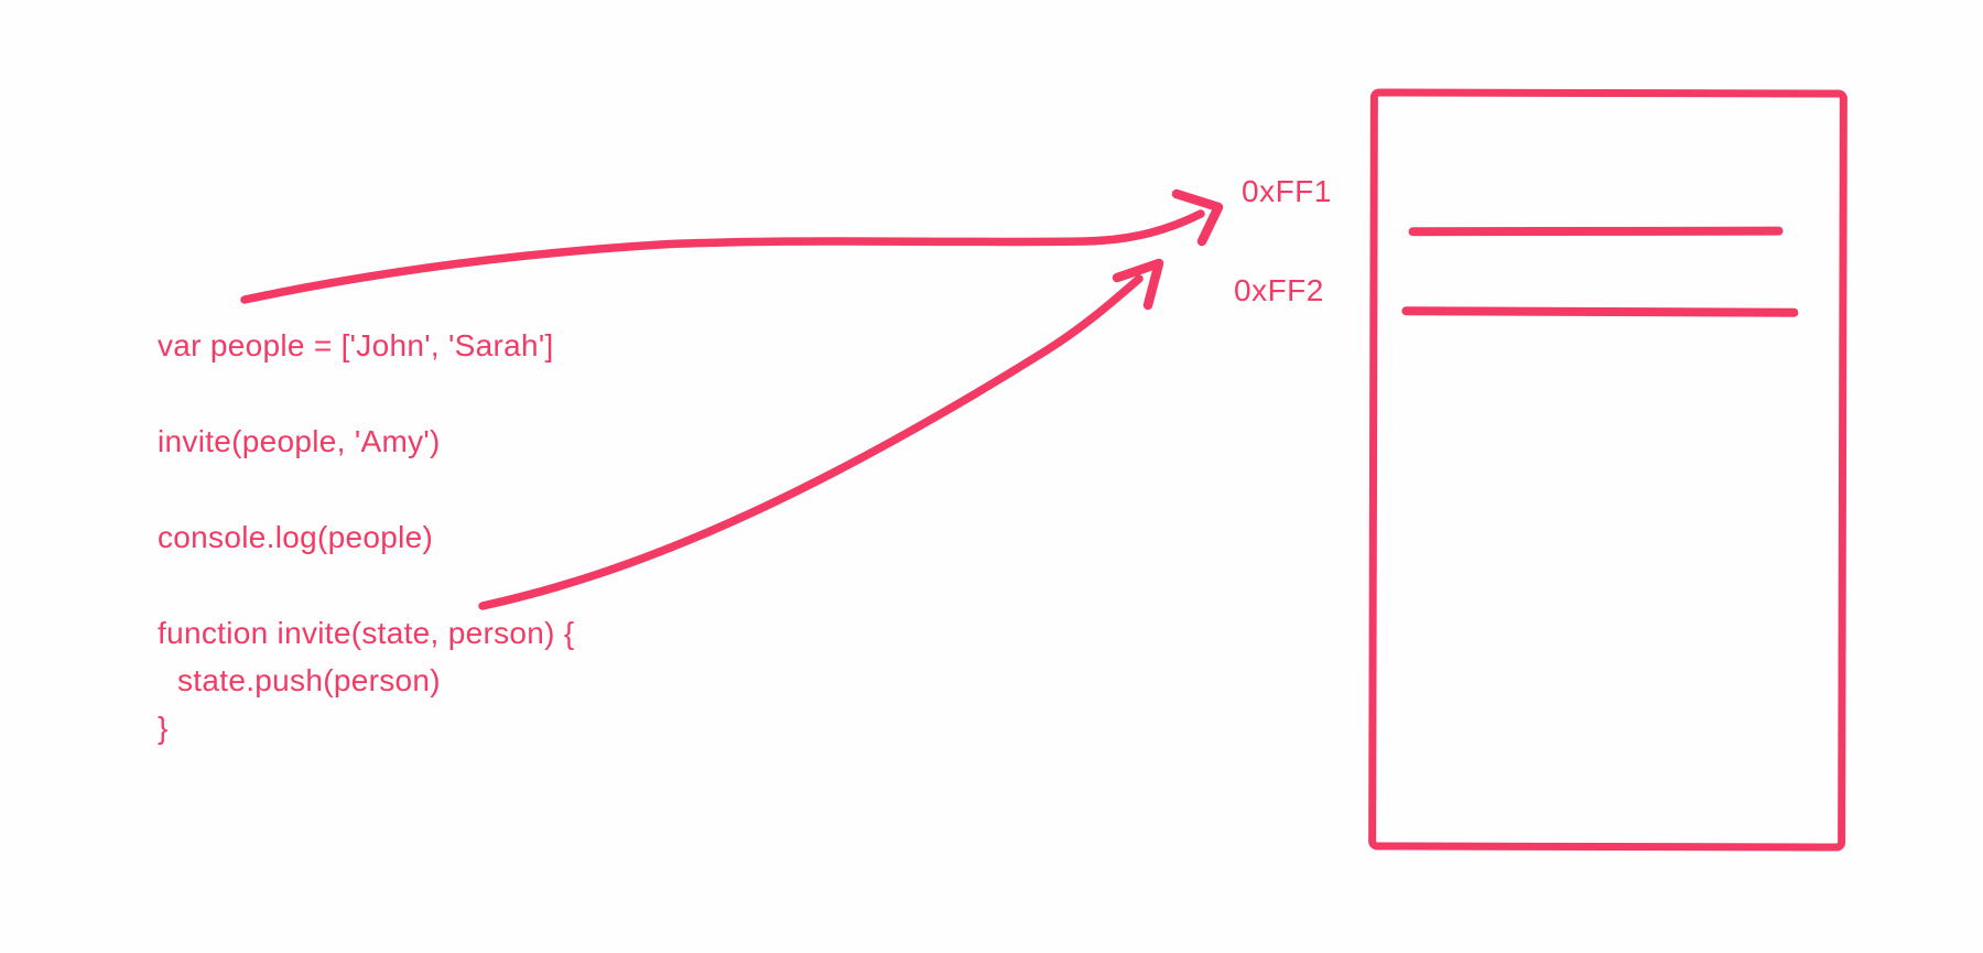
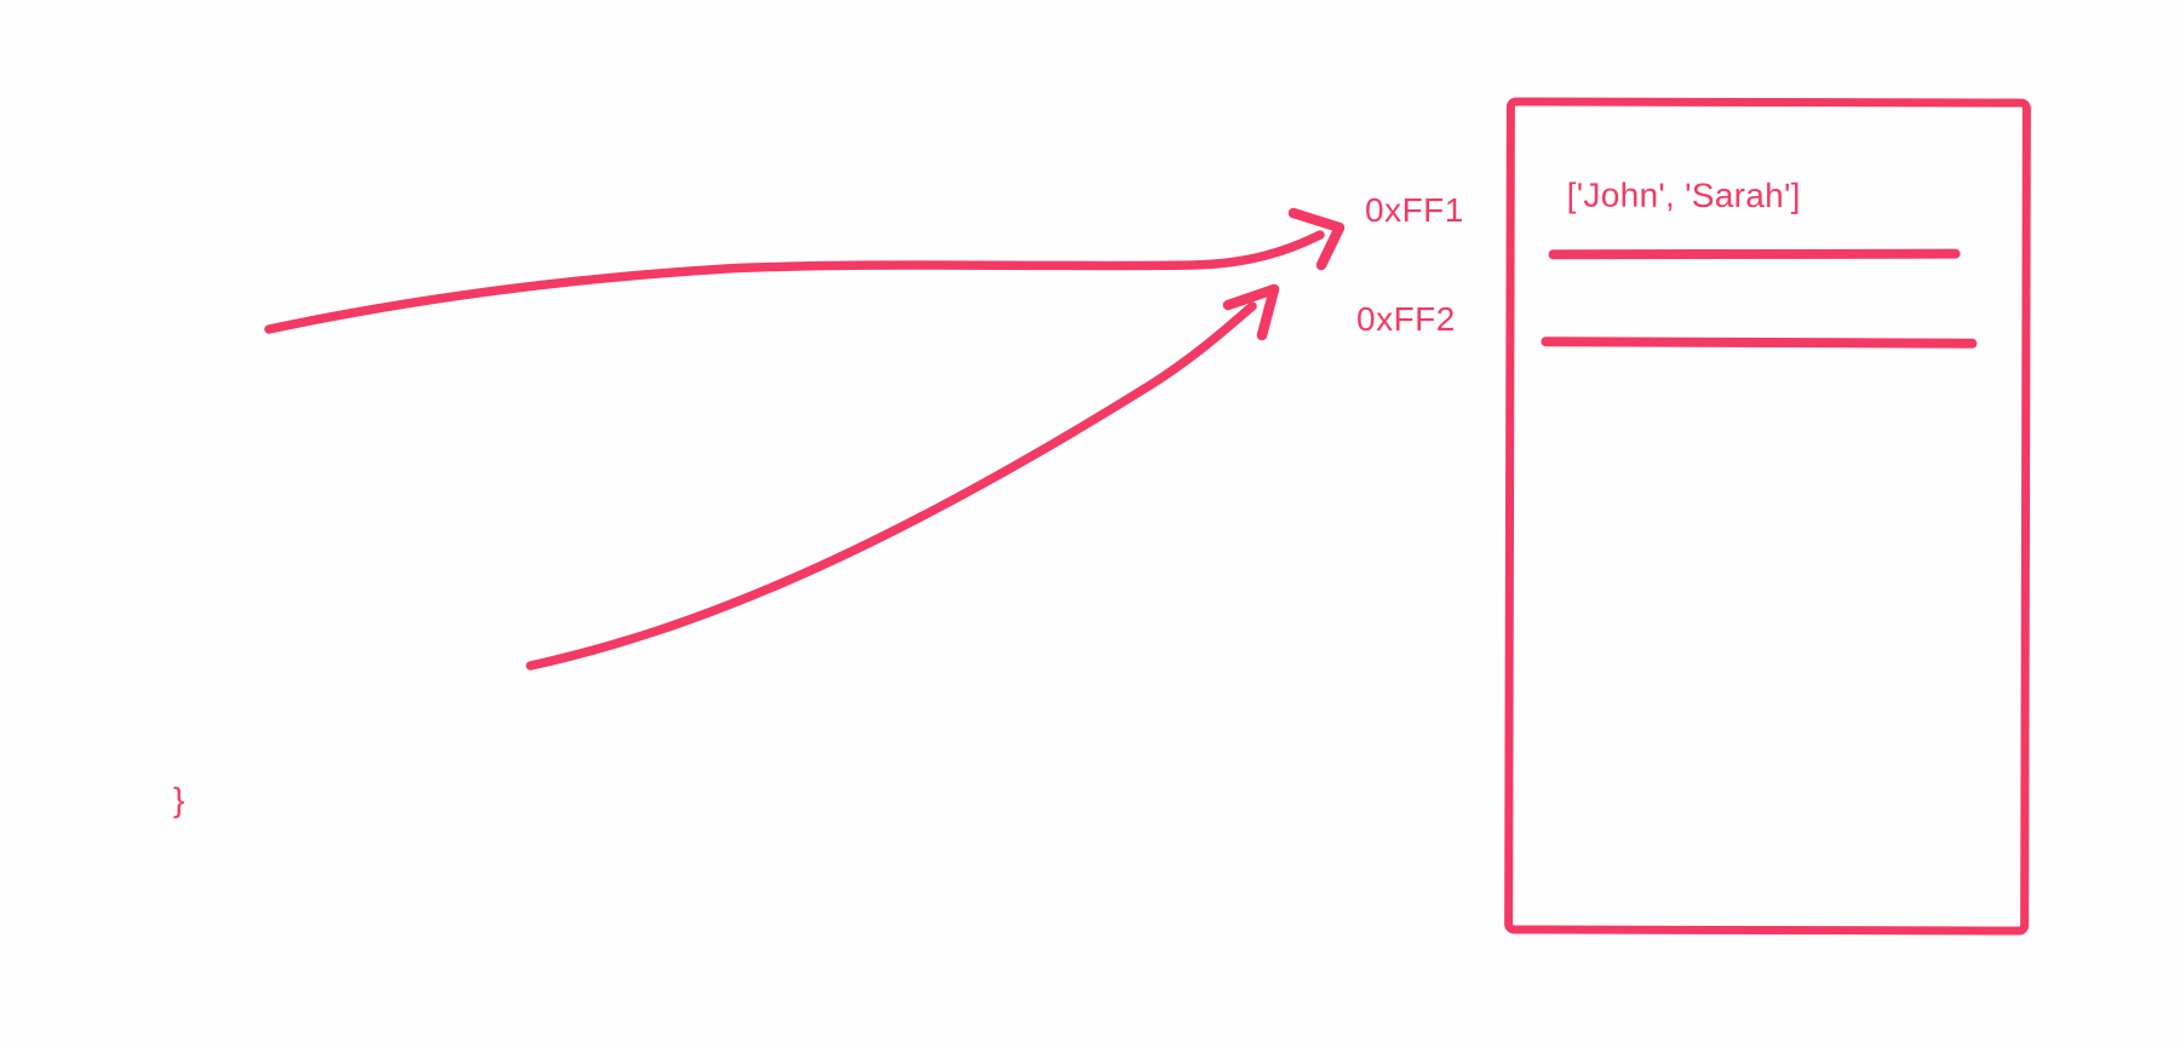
- var people = ['John', 'Sarah']
- invite(people, 'Amy')
- console.log(people)
- function invite(state, person) {
- state.push(person)
  }
  0xFF1
  0xFF2
+ ['John', 'Sarah']
